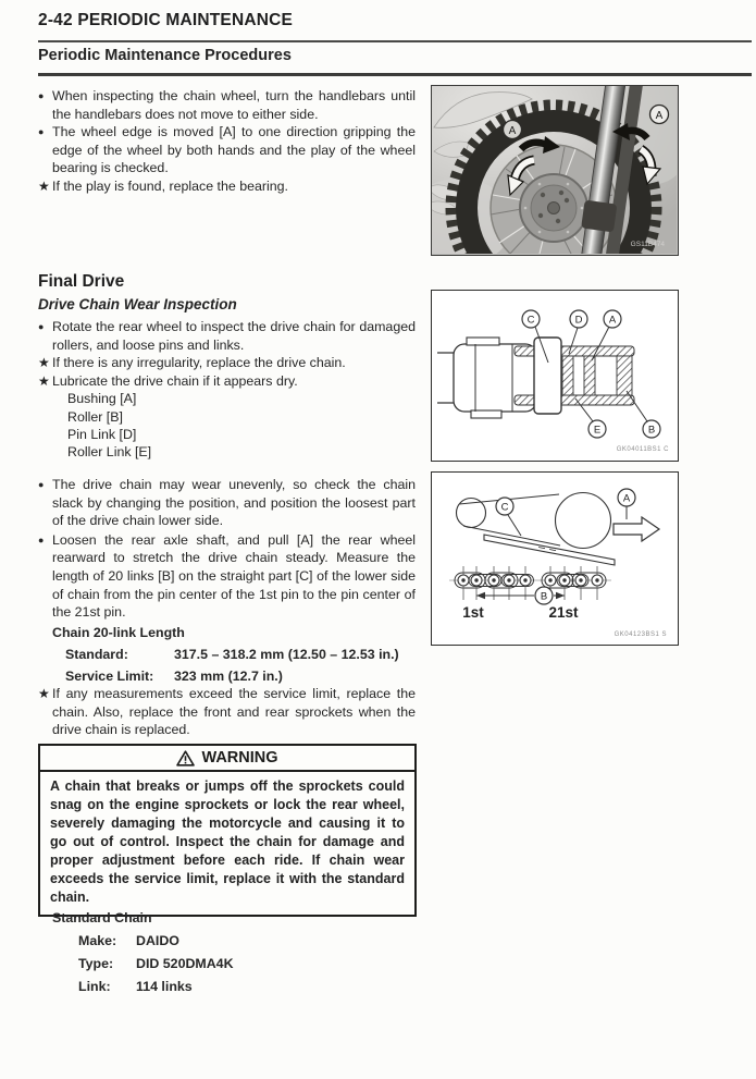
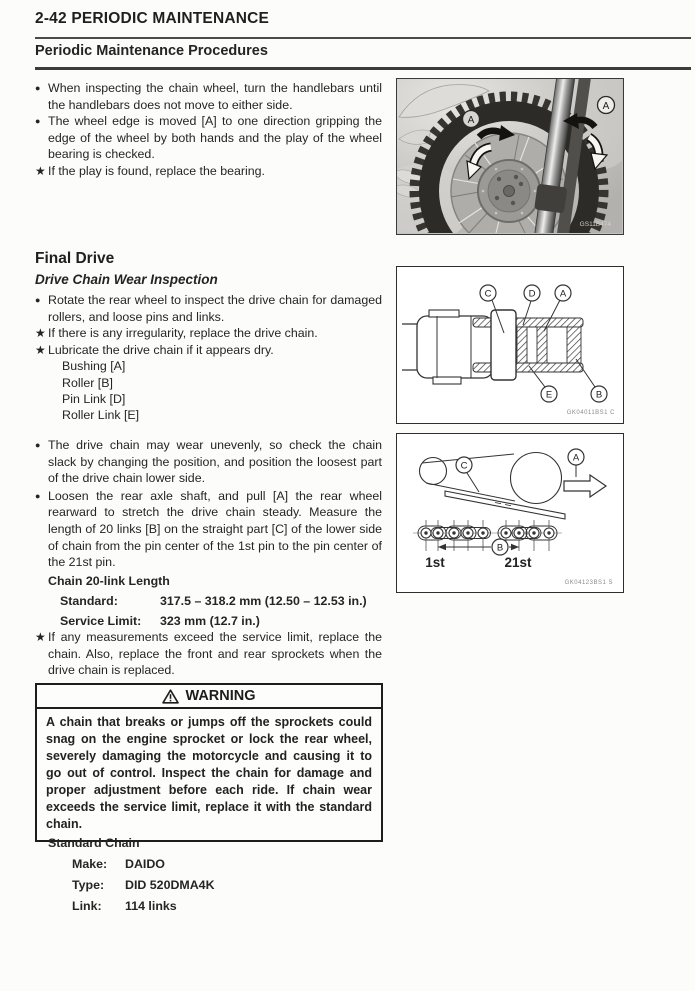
  2-42 PERIODIC MAINTENANCE
  Periodic Maintenance Procedures
  ●
  When inspecting the chain wheel, turn the handlebars until the handlebars does not move to either side.
  ●
  The wheel edge is moved [A] to one direction gripping the edge of the wheel by both hands and the play of the wheel bearing is checked.
  ★
  If the play is found, replace the bearing.
  A
  A
  Final Drive
  Drive Chain Wear Inspection
  ●
  Rotate the rear wheel to inspect the drive chain for damaged rollers, and loose pins and links.
  ★
  If there is any irregularity, replace the drive chain.
  ★
  Lubricate the drive chain if it appears dry.
  Bushing [A]
  Roller [B]
  Pin Link [D]
  Roller Link [E]
  C
  D
  A
  E
  B
  ●
  The drive chain may wear unevenly, so check the chain slack by changing the position, and position the loosest part of the drive chain lower side.
  ●
  Loosen the rear axle shaft, and pull [A] the rear wheel rearward to stretch the drive chain steady. Measure the length of 20 links [B] on the straight part [C] of the lower side of chain from the pin center of the 1st pin to the pin center of the 21st pin.
  C
  A
  B
  1st
  21st
  Chain 20-link Length
  Standard:
  317.5 – 318.2 mm (12.50 – 12.53 in.)
  Service Limit:
  323 mm (12.7 in.)
  ★
  If any measurements exceed the service limit, replace the chain. Also, replace the front and rear sprockets when the drive chain is replaced.
  WARNING
- A chain that breaks or jumps off the sprockets could snag on the engine sprockets or lock the rear wheel, severely damaging the motorcycle and causing it to go out of control. Inspect the chain for damage and proper adjustment before each ride. If chain wear exceeds the service limit, replace it with the standard chain.
+ A chain that breaks or jumps off the sprockets could snag on the engine sprocket or lock the rear wheel, severely damaging the motorcycle and causing it to go out of control. Inspect the chain for damage and proper adjustment before each ride. If chain wear exceeds the service limit, replace it with the standard chain.
  Standard Chain
  Make:
  DAIDO
  Type:
  DID 520DMA4K
  Link:
  114 links
